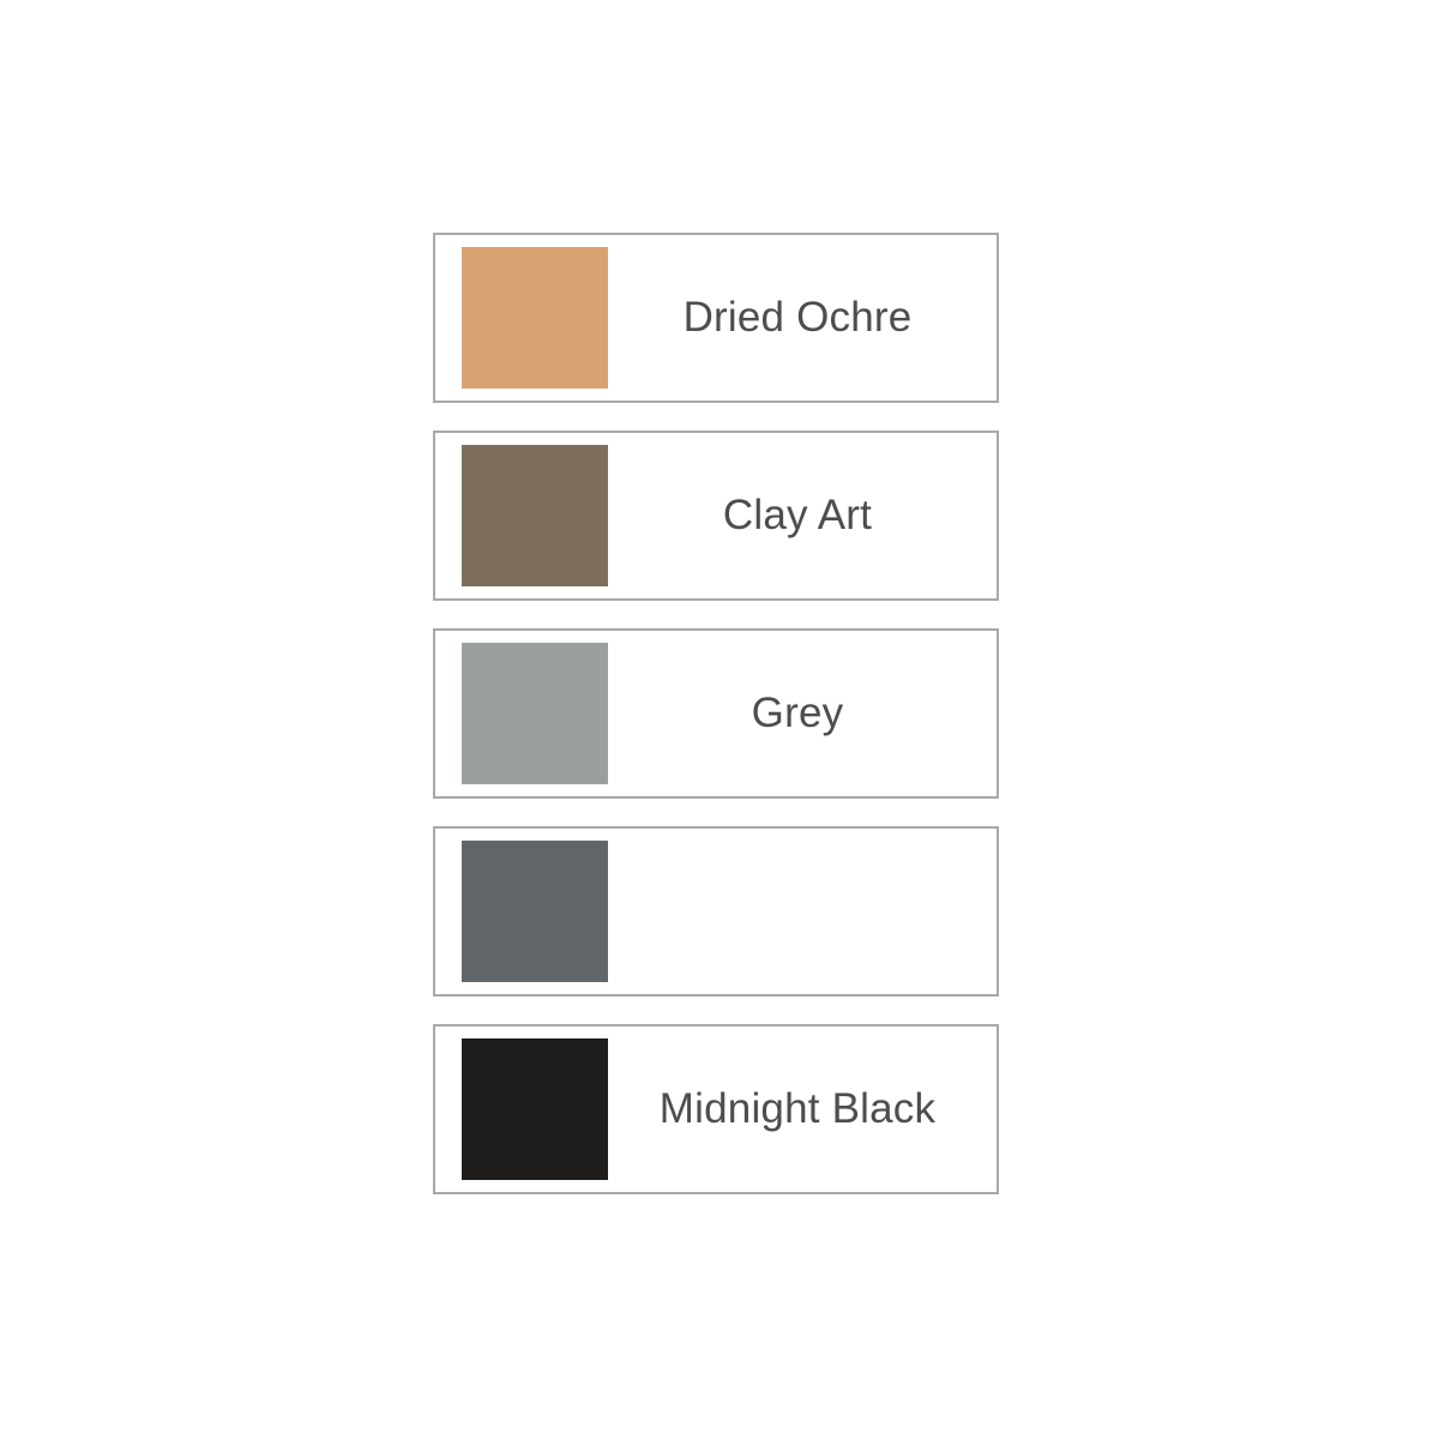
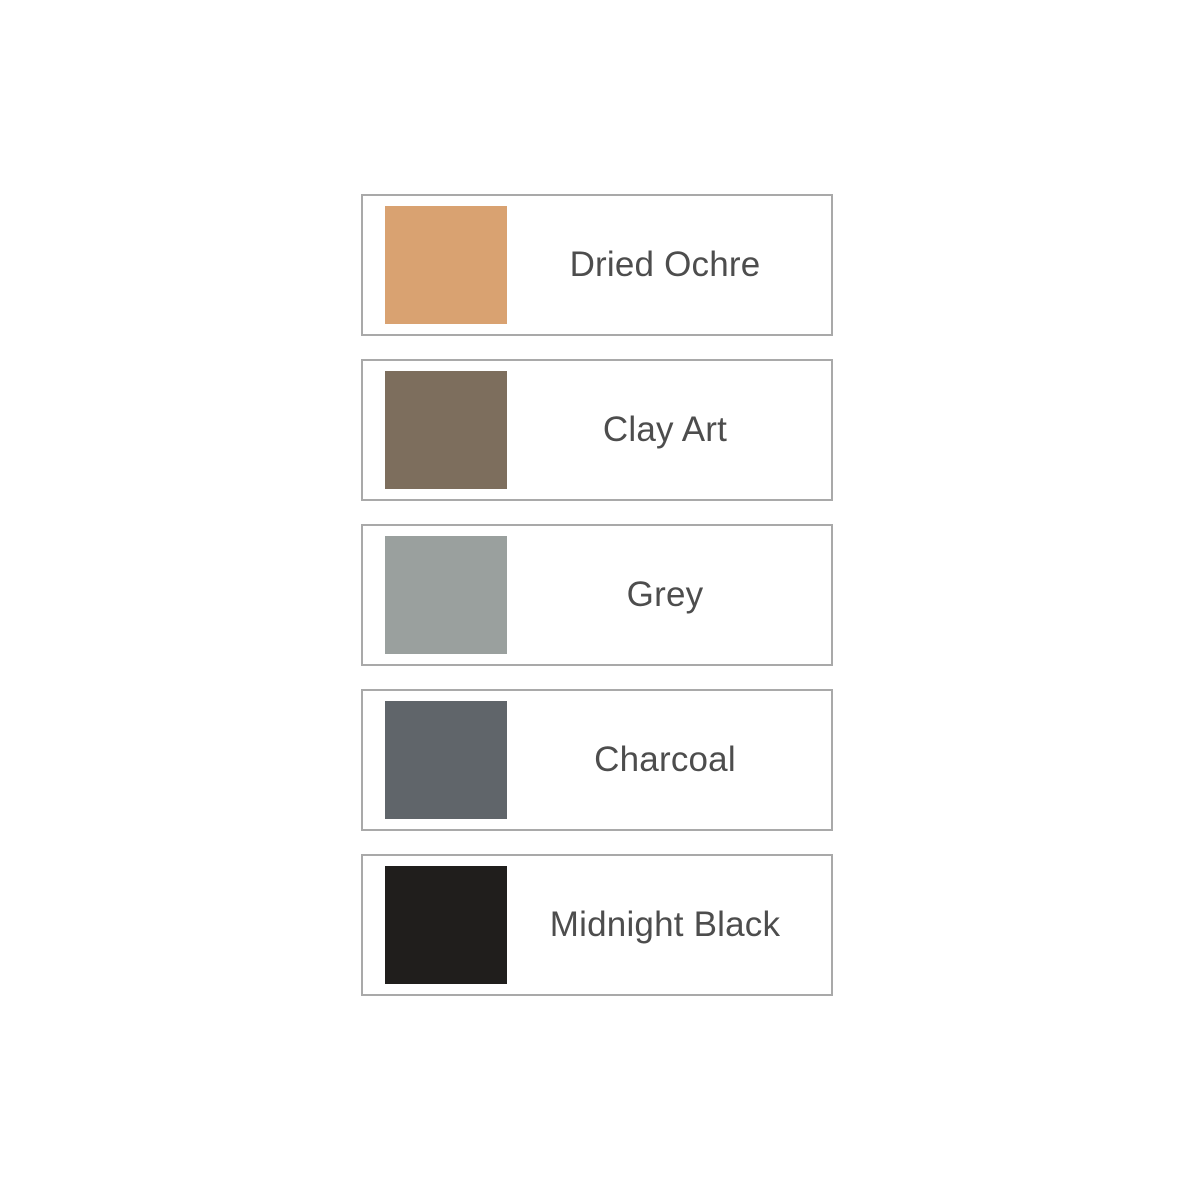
  Dried Ochre
  Clay Art
  Grey
+ Charcoal
  Midnight Black
